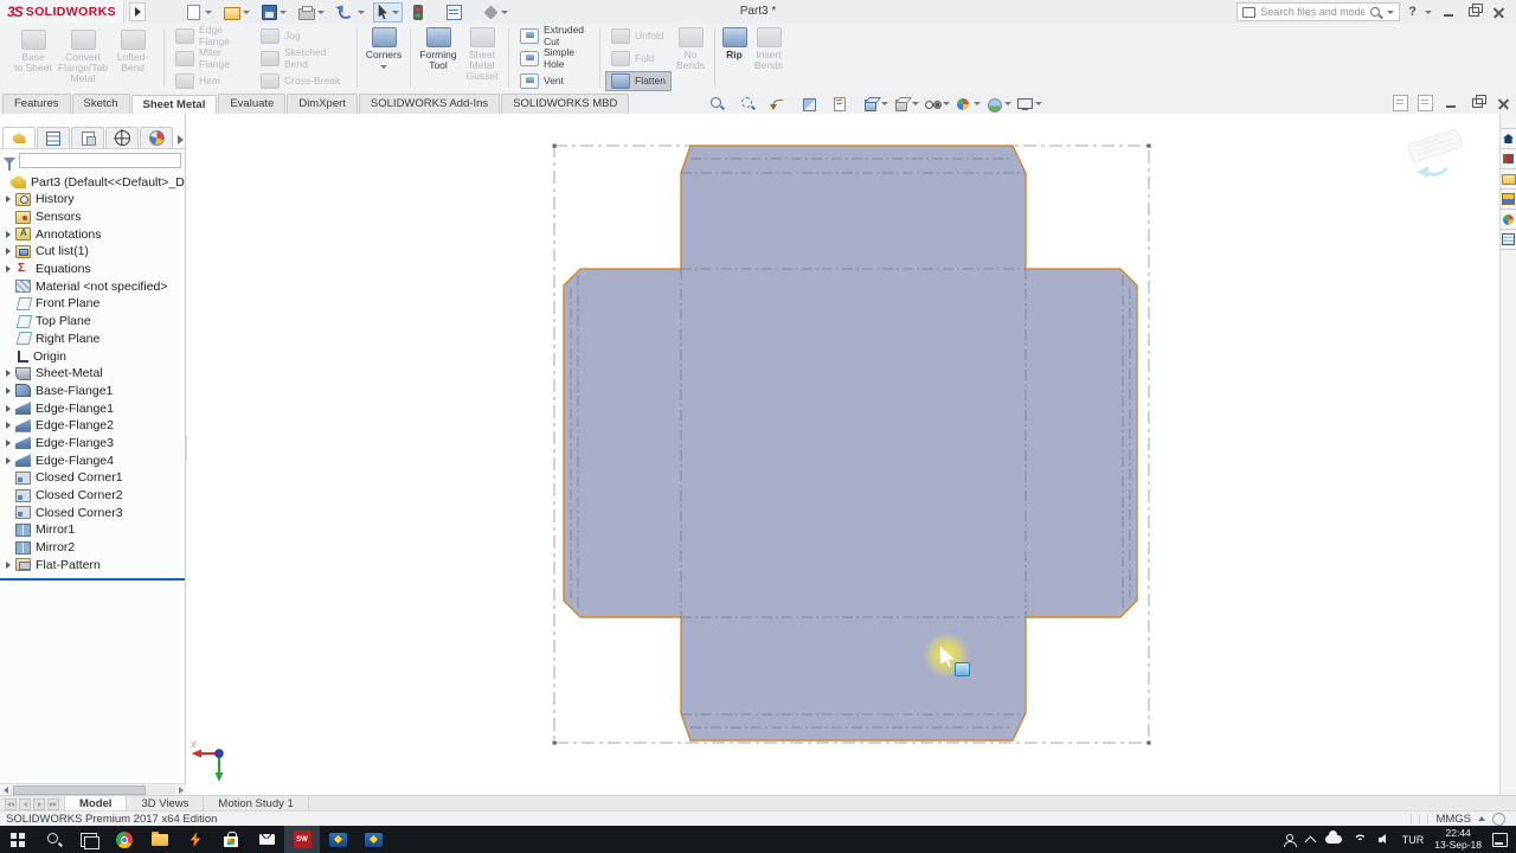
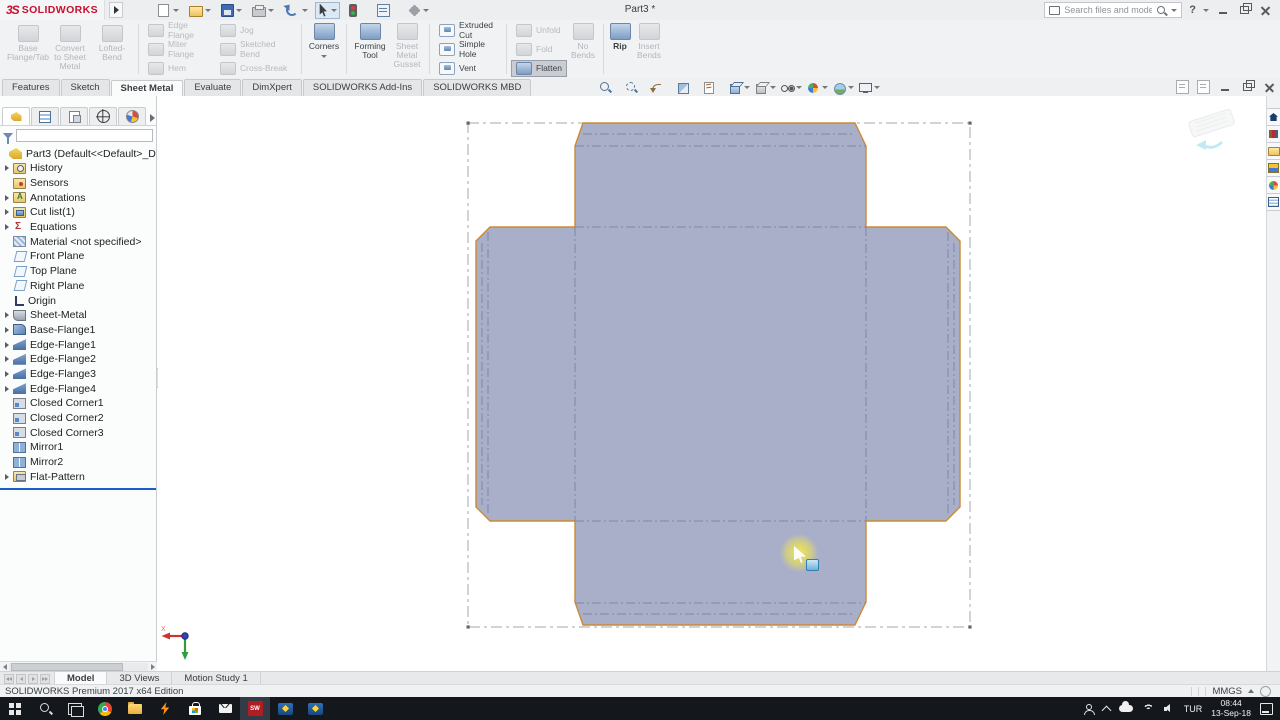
  3S
  SOLIDWORKS
  Part3 *
  Search files and mode
  ?
  Base
- to Sheet
+ Flange/Tab
  Convert
- Flange/Tab
+ to Sheet
  Metal
  Lofted-Bend
  Edge Flange
  Miter Flange
  Hem
  Jog
  Sketched Bend
  Cross-Break
  Corners
  Forming
  Tool
  Sheet
  Metal
  Gusset
  Extruded Cut
  Simple Hole
  Vent
  Unfold
  Fold
  Flatten
  No
  Bends
  Rip
  Insert
  Bends
  Features
  Sketch
  Sheet Metal
  Evaluate
  DimXpert
  SOLIDWORKS Add-Ins
  SOLIDWORKS MBD
  History
  Sensors
  Annotations
  Cut list(1)
  Equations
  Material <not specified>
  Front Plane
  Top Plane
  Right Plane
  Origin
  Sheet-Metal
  Base-Flange1
  Edge-Flange1
  Edge-Flange2
  Edge-Flange3
  Edge-Flange4
  Closed Corner1
  Closed Corner2
  Closed Corner3
  Mirror1
  Mirror2
  Flat-Pattern
  Model
  3D Views
  Motion Study 1
  SOLIDWORKS Premium 2017 x64 Edition
  MMGS
  TUR
- 22:44
+ 08:44
  13-Sep-18
